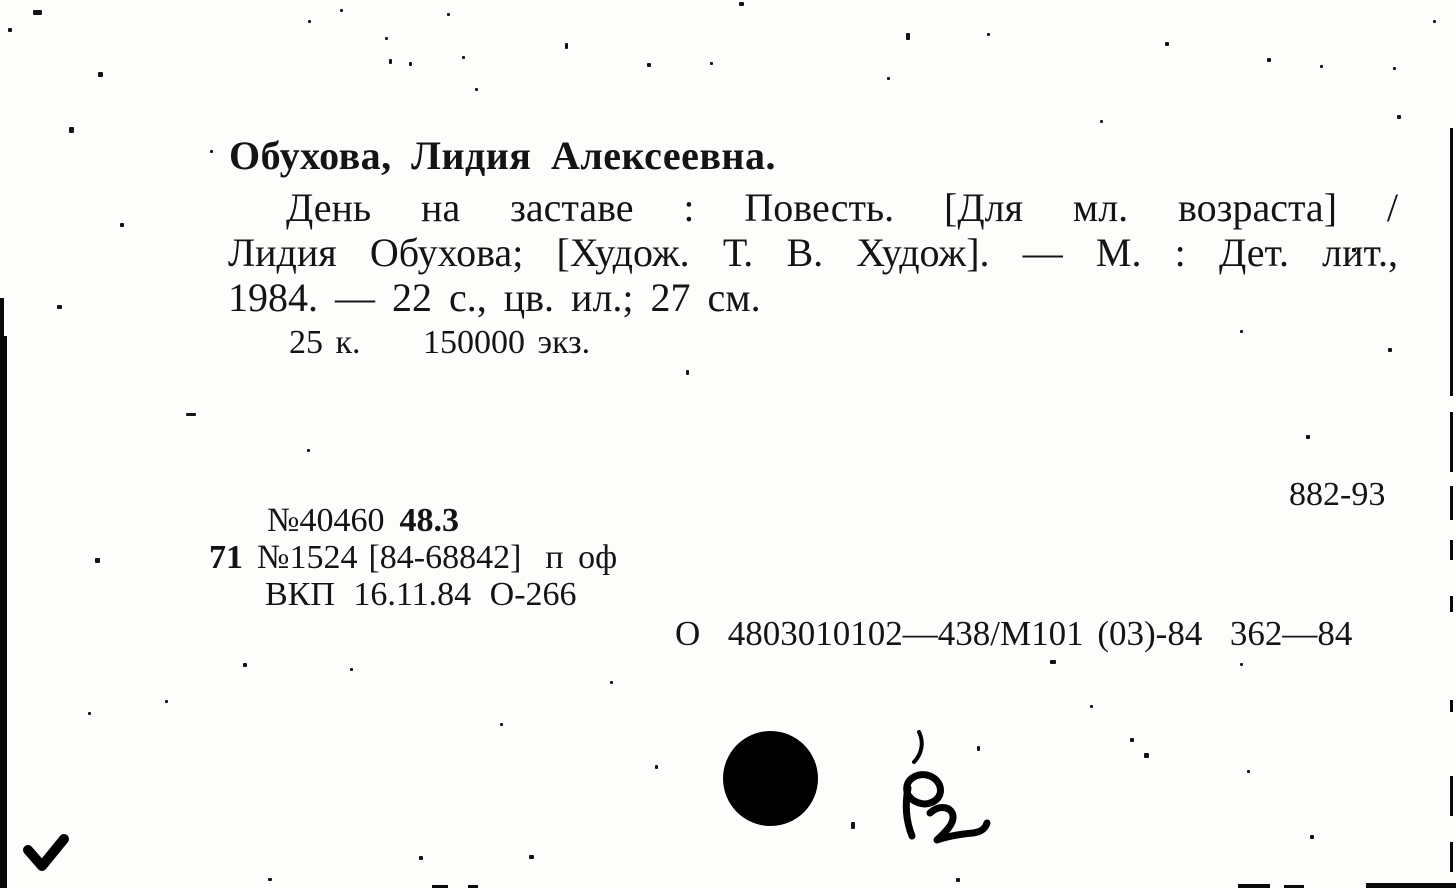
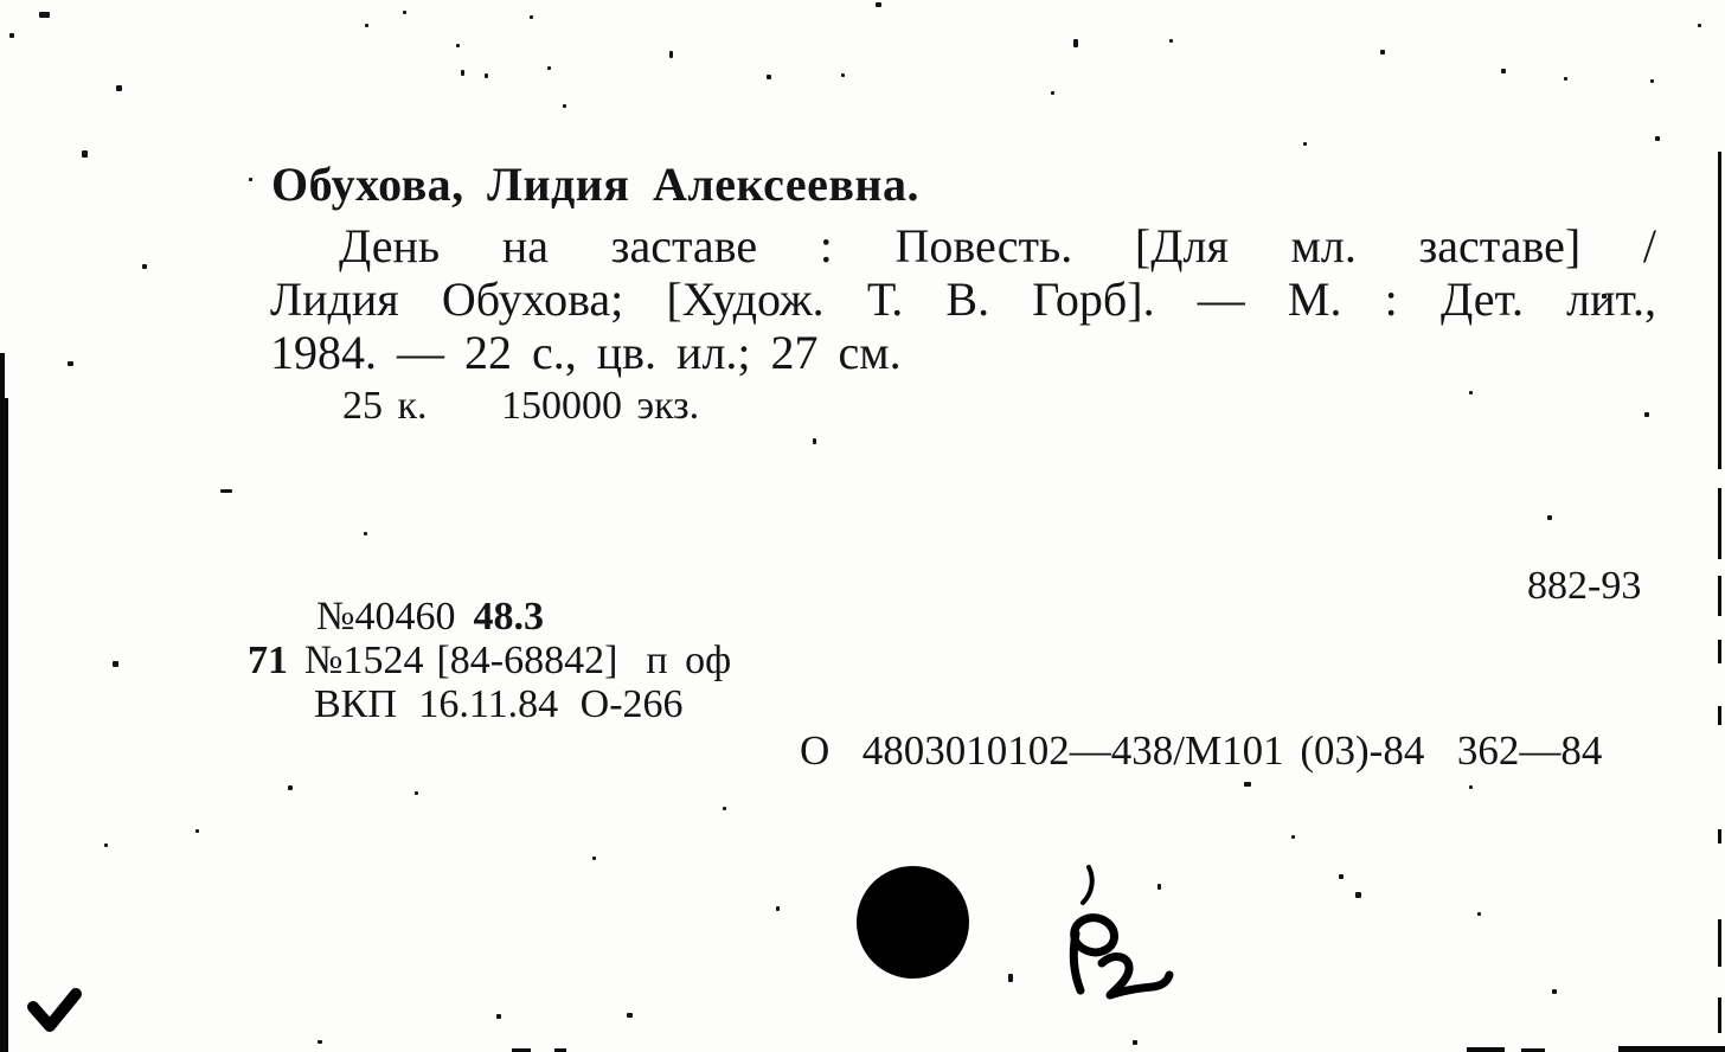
  Обухова, Лидия Алексеевна.
- День на заставе : Повесть. [Для мл. возраста] /
+ День на заставе : Повесть. [Для мл. заставе] /
- Лидия Обухова; [Худож. Т. В. Худож]. — М. : Дет. лит.,
+ Лидия Обухова; [Худож. Т. В. Горб]. — М. : Дет. лит.,
  1984. — 22 с., цв. ил.; 27 см.
  25 к. 150000 экз.
  882-93
  №40460 48.3
  71 №1524 [84-68842] п оф
  ВКП 16.11.84 О-266
  О 4803010102—438/М101 (03)-84 362—84
